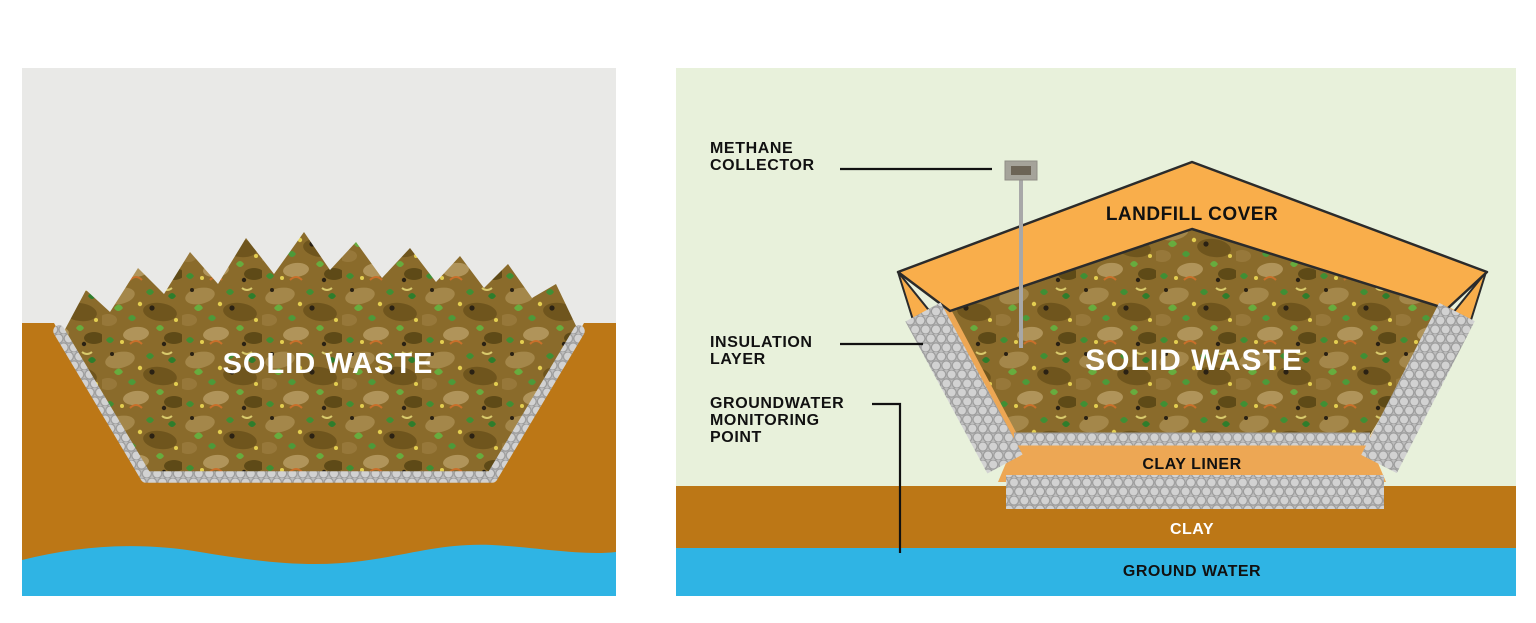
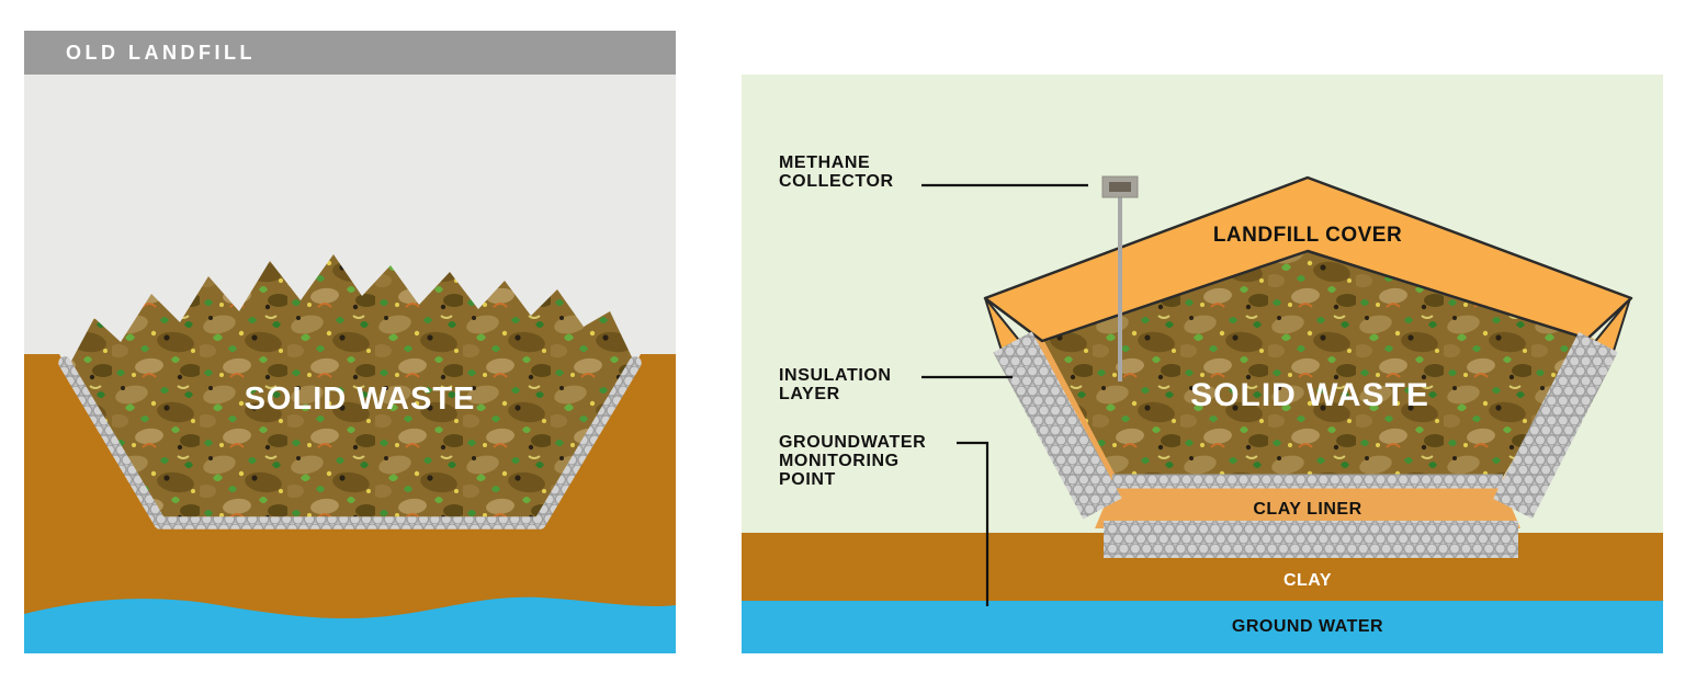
+ OLD LANDFILL
  SOLID WASTE
  LANDFILL COVER
  SOLID WASTE
  CLAY LINER
  CLAY
  GROUND WATER
  METHANE
  COLLECTOR
  INSULATION
  LAYER
  GROUNDWATER
  MONITORING
  POINT
